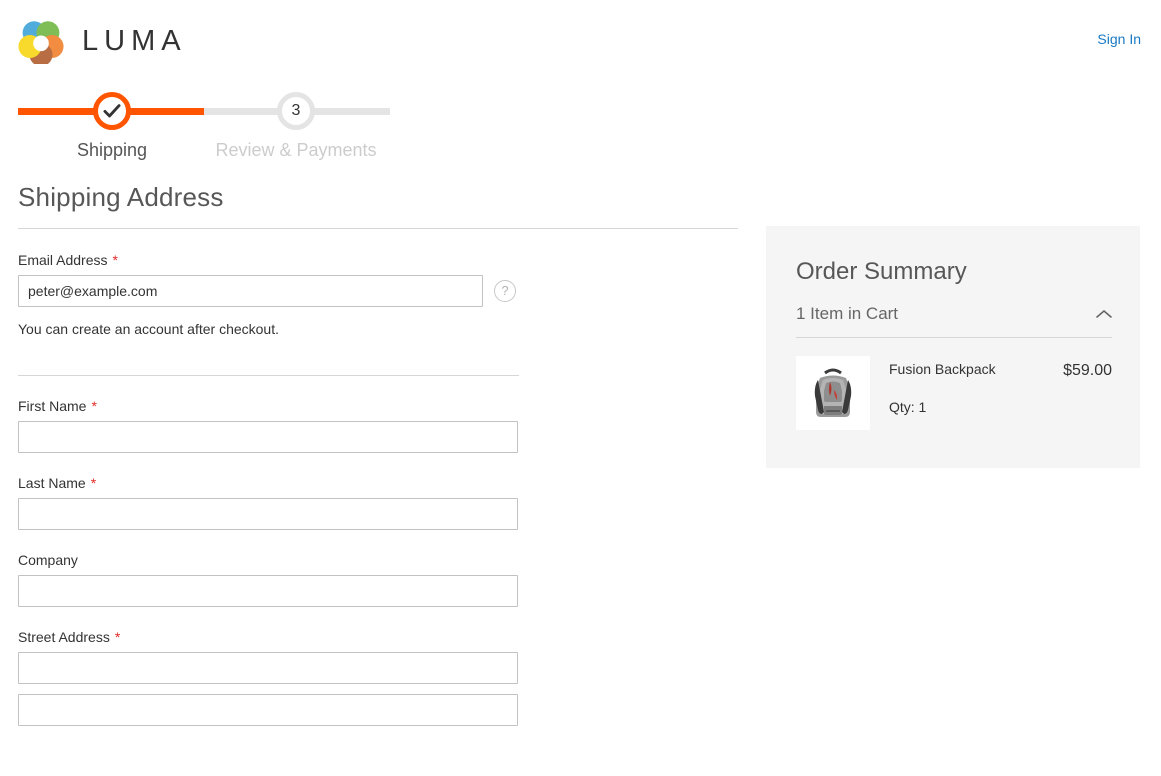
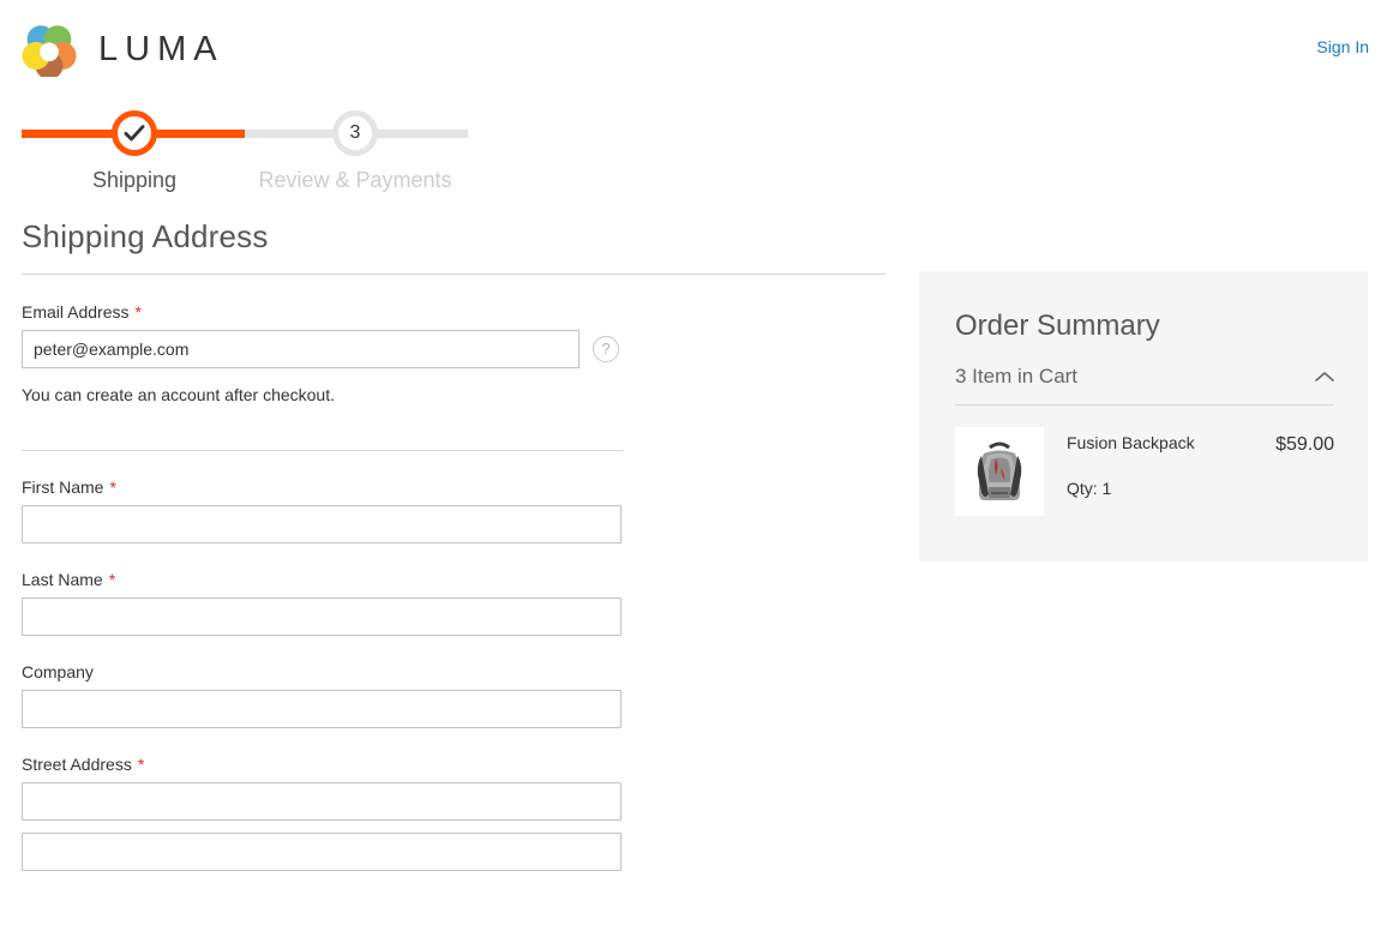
  LUMA
  Sign In
  Shipping
  3
  Review & Payments
  Shipping Address
  Email Address *
  peter@example.com
  ?
  You can create an account after checkout.
  First Name *
  Last Name *
  Company
  Street Address *
  Order Summary
- 1 Item in Cart
+ 3 Item in Cart
  Fusion Backpack
  Qty: 1
  $59.00
